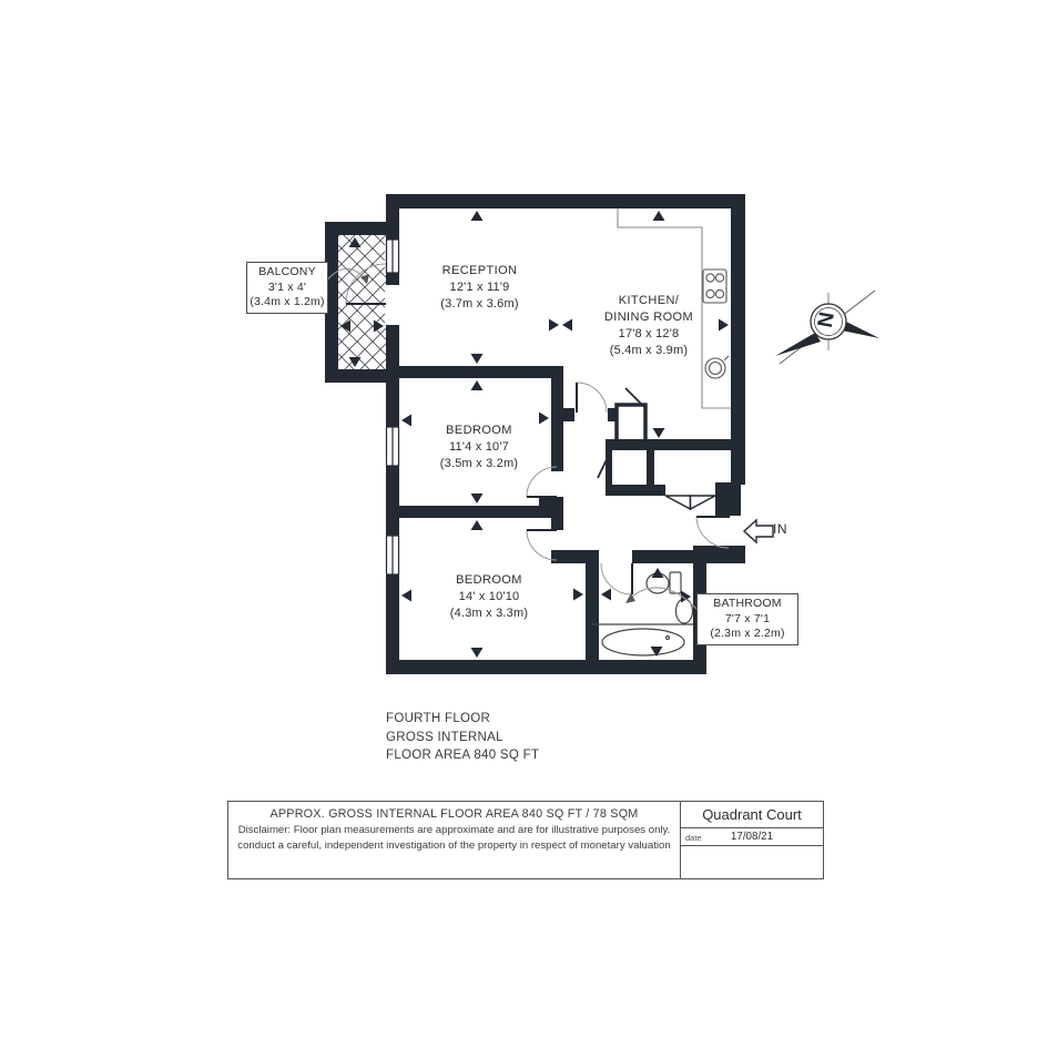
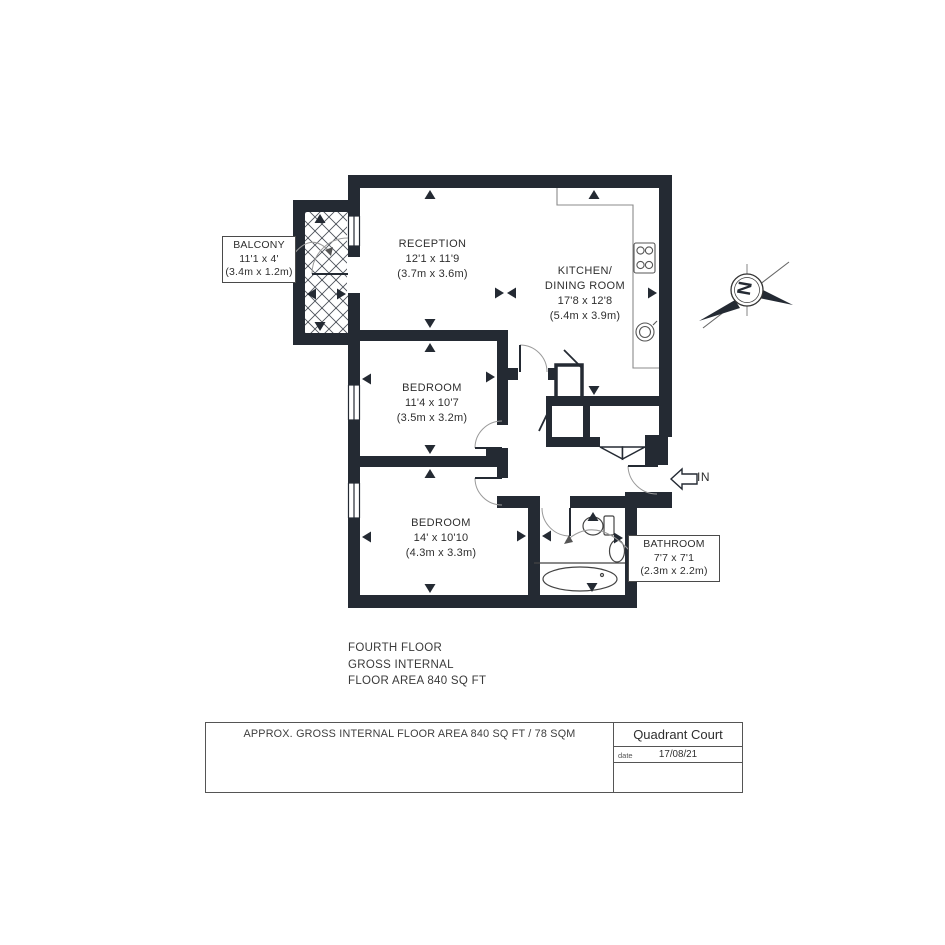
  RECEPTION
  12'1 x 11'9
  (3.7m x 3.6m)
  KITCHEN/
  DINING ROOM
  17'8 x 12'8
  (5.4m x 3.9m)
  BEDROOM
  11'4 x 10'7
  (3.5m x 3.2m)
  BEDROOM
  14' x 10'10
  (4.3m x 3.3m)
  BALCONY
- 3'1 x 4'
+ 11'1 x 4'
  (3.4m x 1.2m)
  BATHROOM
  7'7 x 7'1
  (2.3m x 2.2m)
  IN
  FOURTH FLOOR
  GROSS INTERNAL
  FLOOR AREA 840 SQ FT
  APPROX. GROSS INTERNAL FLOOR AREA 840 SQ FT / 78 SQM
- Disclaimer: Floor plan measurements are approximate and are for illustrative purposes only.
- conduct a careful, independent investigation of the property in respect of monetary valuation
  Quadrant Court
  date
  17/08/21
